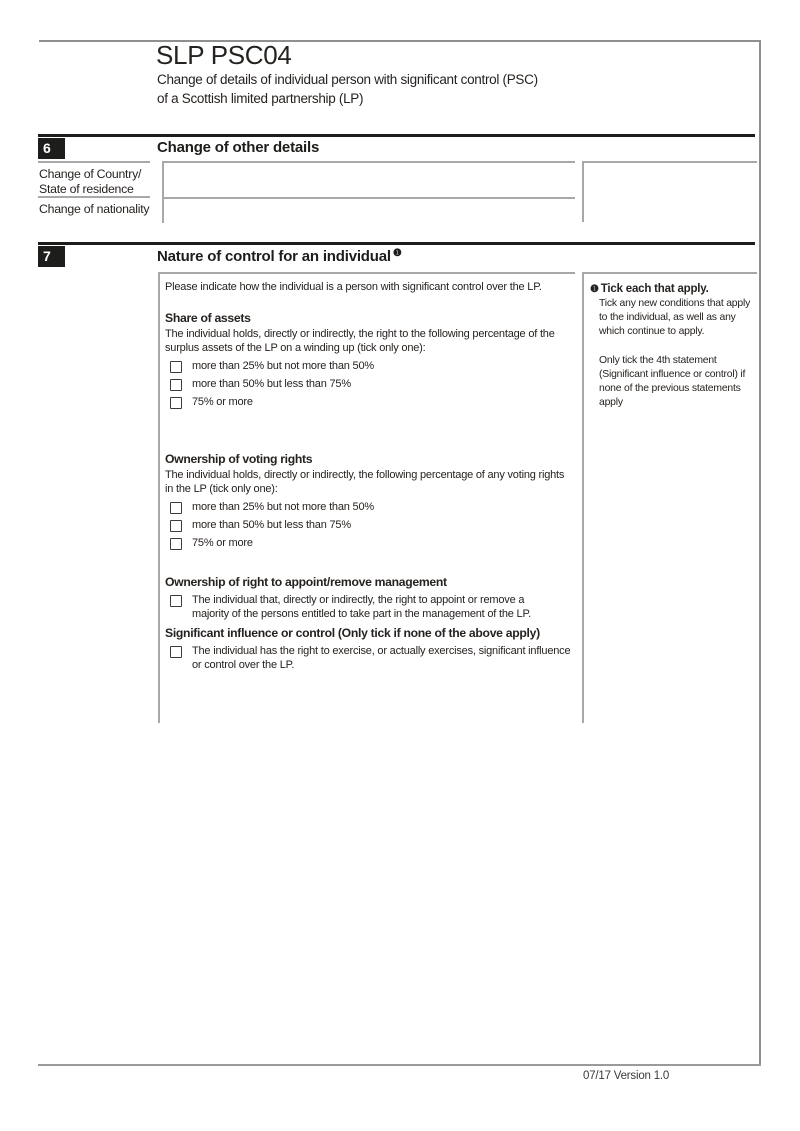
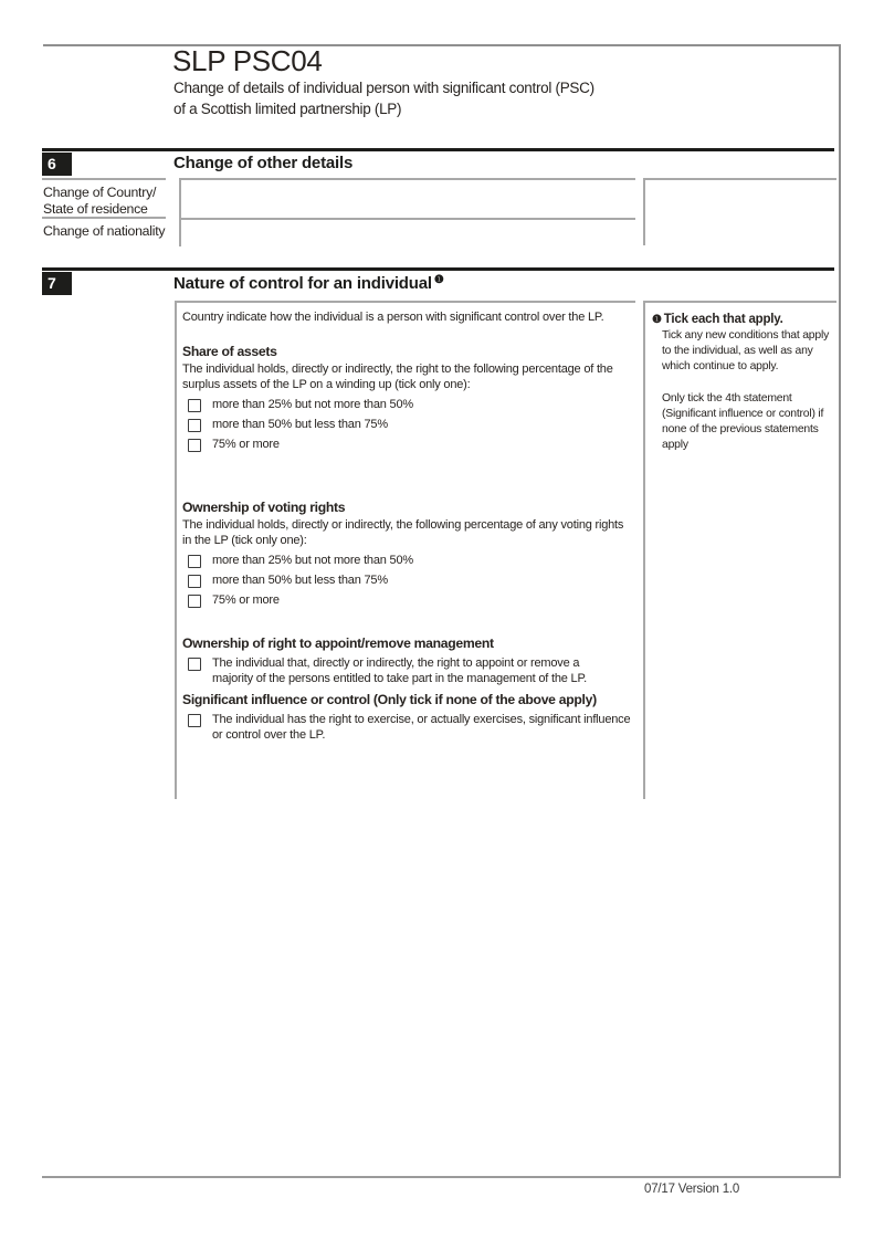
  SLP PSC04
  Change of details of individual person with significant control (PSC)
  of a Scottish limited partnership (LP)
  6
  Change of other details
  Change of Country/
  State of residence
  Change of nationality
  7
  Nature of control for an individual ❶
- Please indicate how the individual is a person with significant control over the LP.
+ Country indicate how the individual is a person with significant control over the LP.
  Share of assets
  The individual holds, directly or indirectly, the right to the following percentage of the surplus assets of the LP on a winding up (tick only one):
  more than 25% but not more than 50%
  more than 50% but less than 75%
  75% or more
  Ownership of voting rights
  The individual holds, directly or indirectly, the following percentage of any voting rights in the LP (tick only one):
  more than 25% but not more than 50%
  more than 50% but less than 75%
  75% or more
  Ownership of right to appoint/remove management
  The individual that, directly or indirectly, the right to appoint or remove a majority of the persons entitled to take part in the management of the LP.
  Significant influence or control (Only tick if none of the above apply)
  The individual has the right to exercise, or actually exercises, significant influence or control over the LP.
  ❶
  Tick each that apply.
  Tick any new conditions that apply to the individual, as well as any which continue to apply.
  Only tick the 4th statement (Significant influence or control) if none of the previous statements apply
  07/17 Version 1.0
